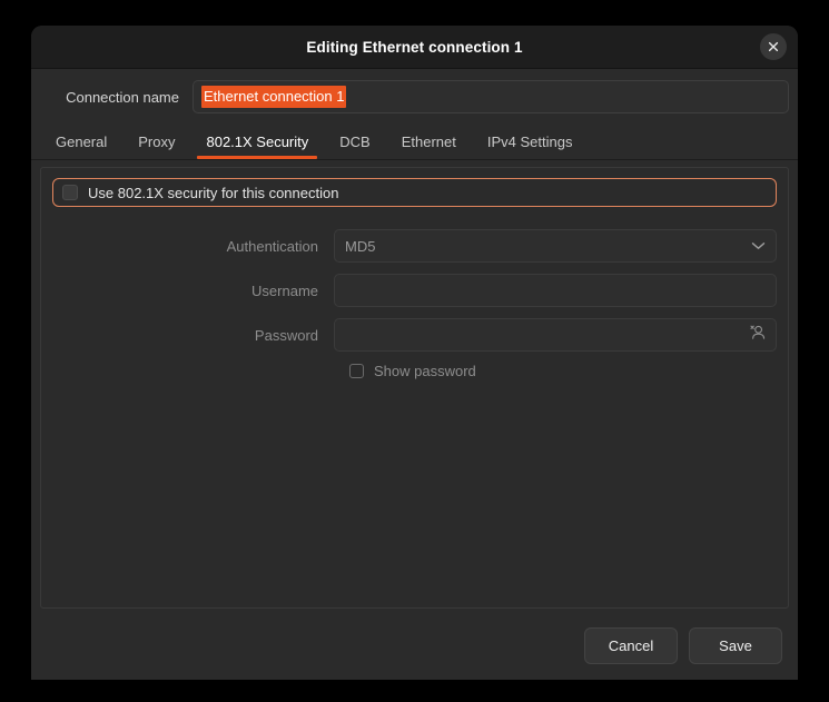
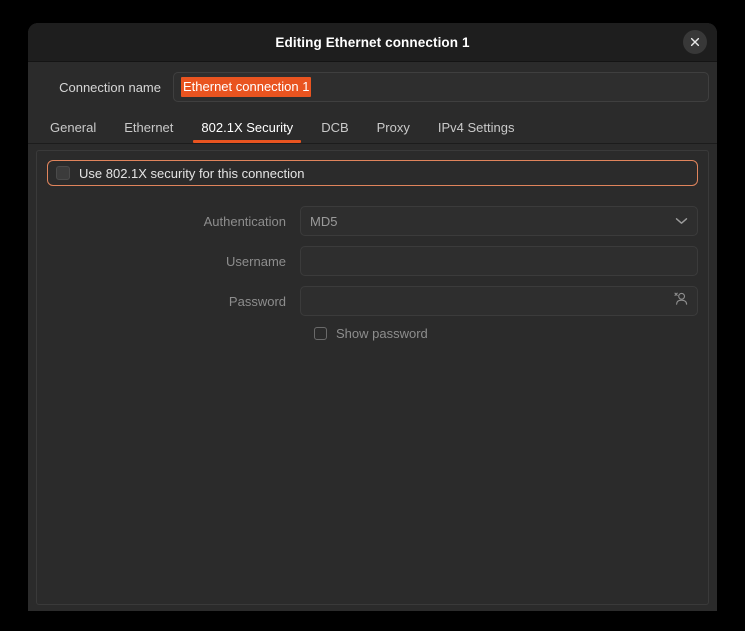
  Editing Ethernet connection 1
  Connection name
  Ethernet connection 1
  General
- Proxy
+ Ethernet
  802.1X Security
  DCB
- Ethernet
+ Proxy
  IPv4 Settings
  Use 802.1X security for this connection
  Authentication
  MD5
  Username
  Password
  Show password
- Cancel
- Save
